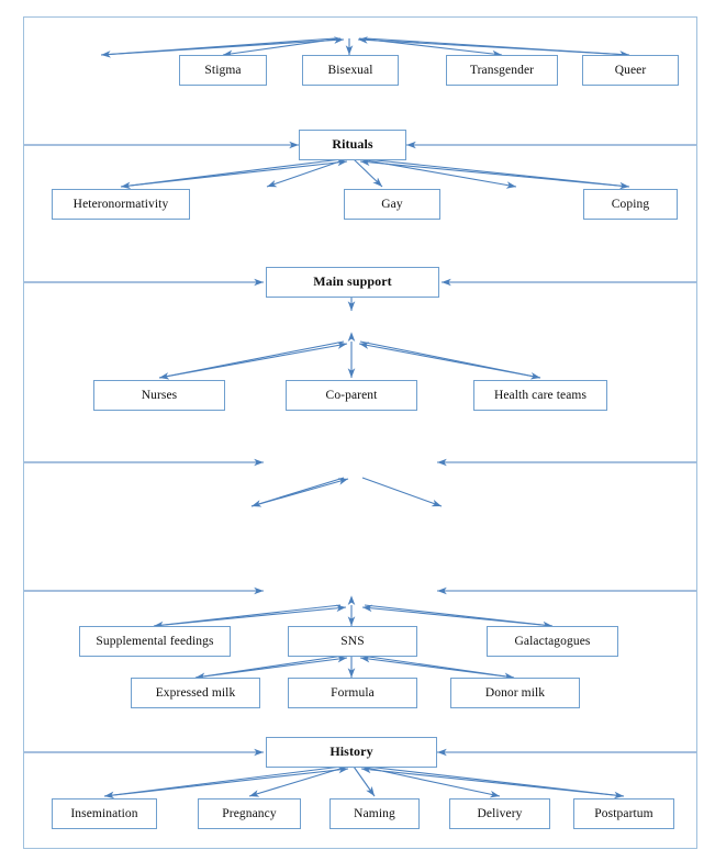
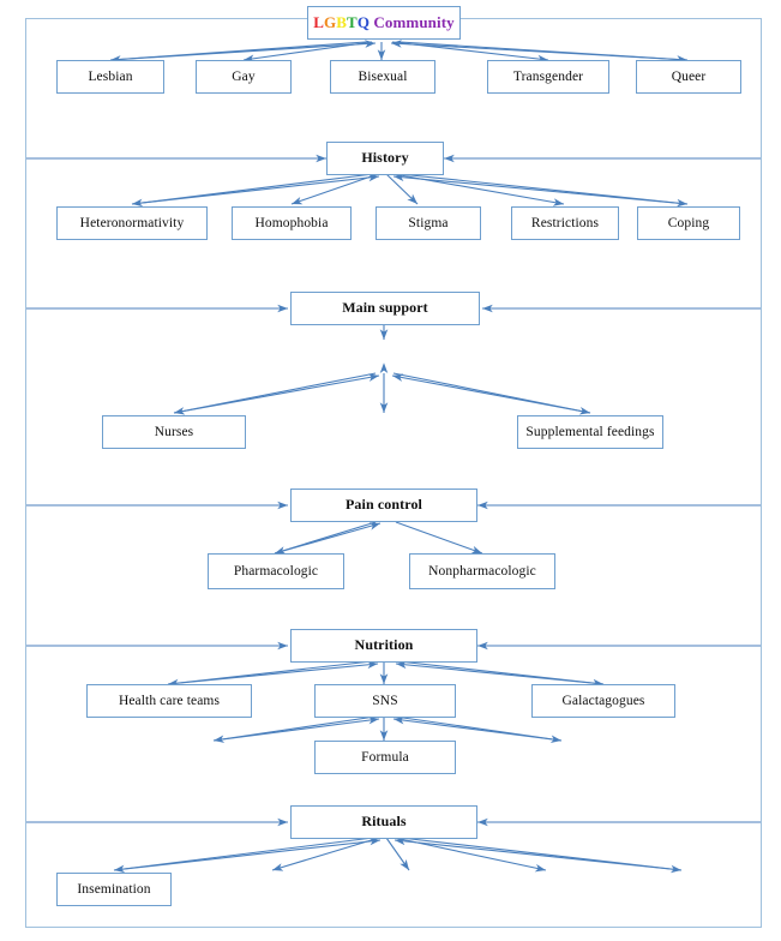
+ LGBTQ Community
+ Lesbian
- Stigma
+ Gay
  Bisexual
  Transgender
  Queer
- Rituals
+ History
  Heteronormativity
+ Homophobia
- Gay
+ Stigma
+ Restrictions
  Coping
  Main support
  Nurses
- Co-parent
- Health care teams
+ Supplemental feedings
+ Pain control
+ Pharmacologic
+ Nonpharmacologic
+ Nutrition
- Supplemental feedings
+ Health care teams
  SNS
  Galactagogues
- Expressed milk
  Formula
- Donor milk
- History
+ Rituals
  Insemination
- Pregnancy
- Naming
- Delivery
- Postpartum
